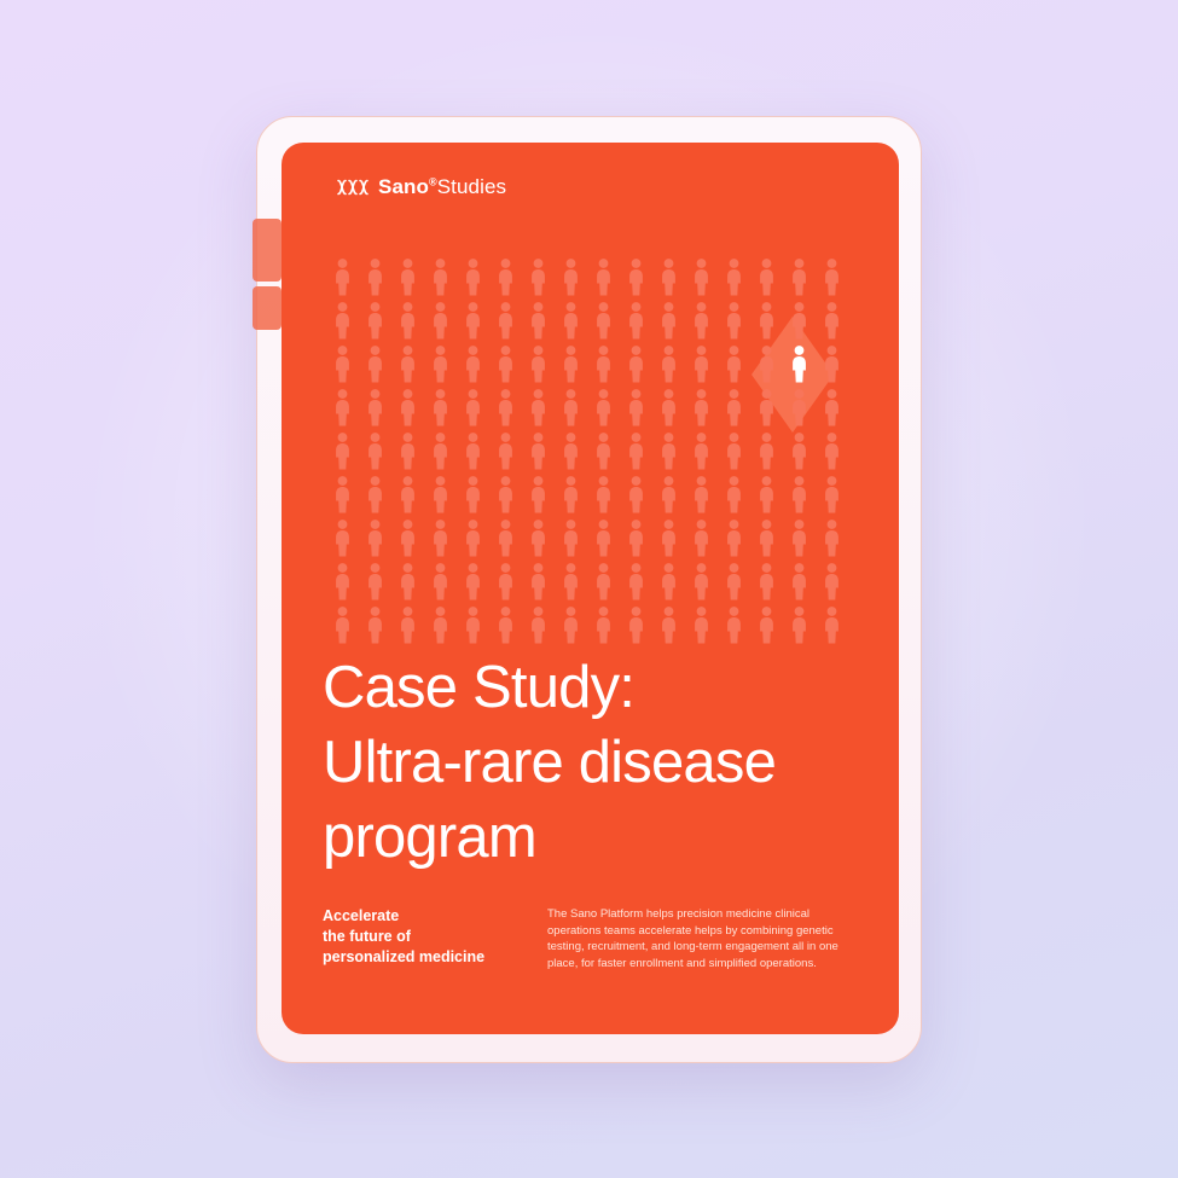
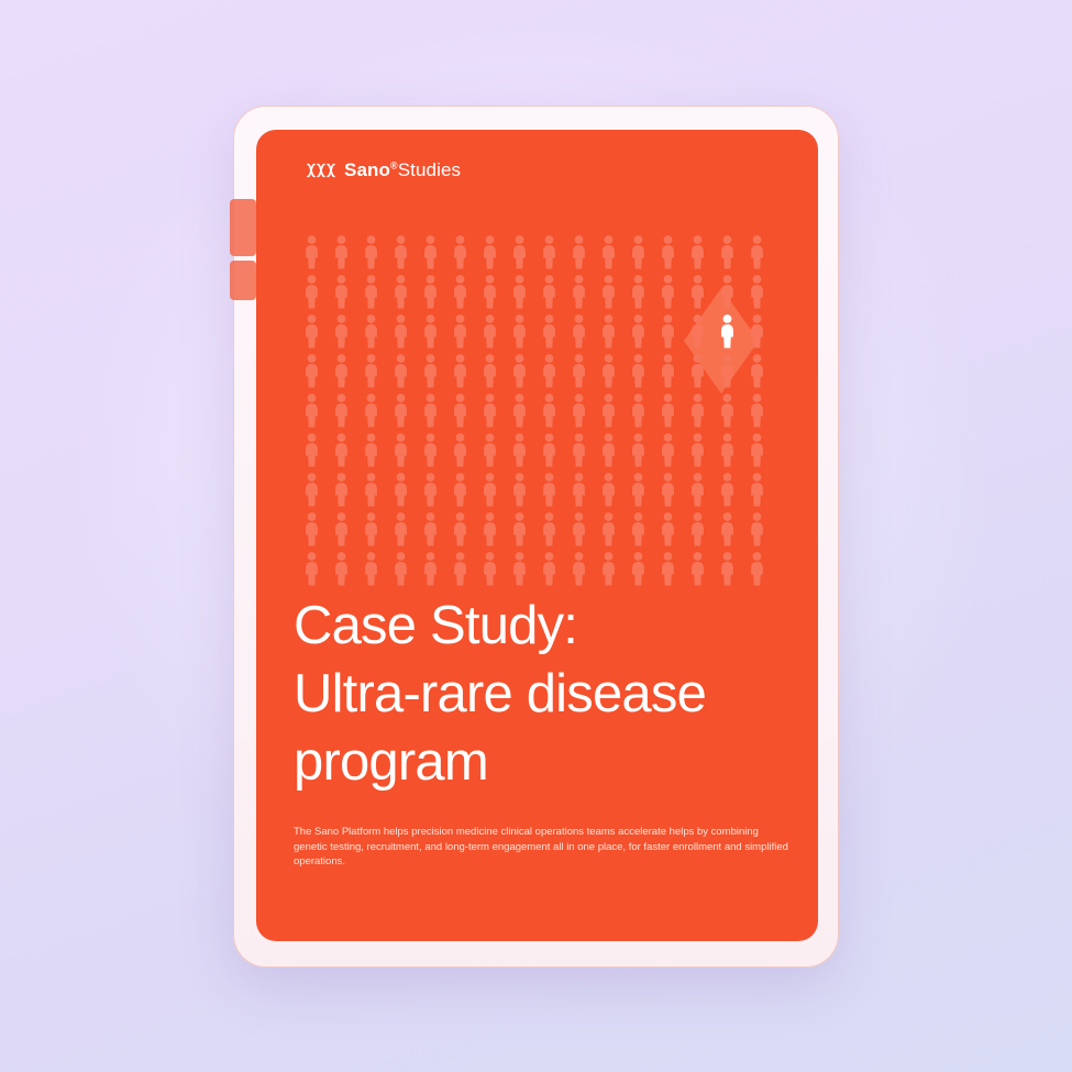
  Sano®Studies
  Case Study:
  Ultra-rare disease
  program
- Accelerate
- the future of
- personalized medicine
  The Sano Platform helps precision medicine clinical operations teams accelerate helps by combining genetic testing, recruitment, and long-term engagement all in one place, for faster enrollment and simplified operations.
